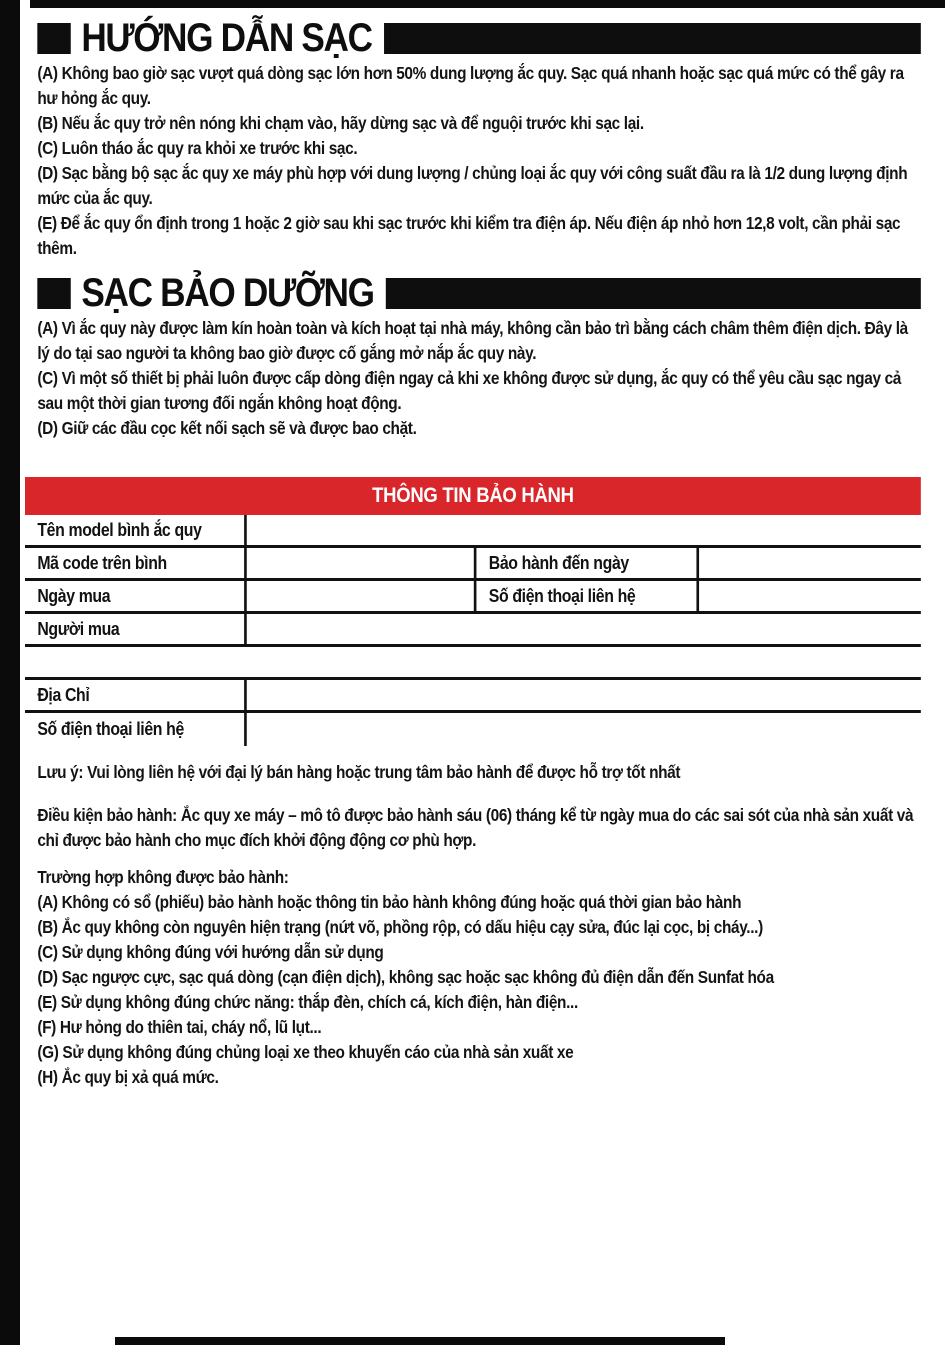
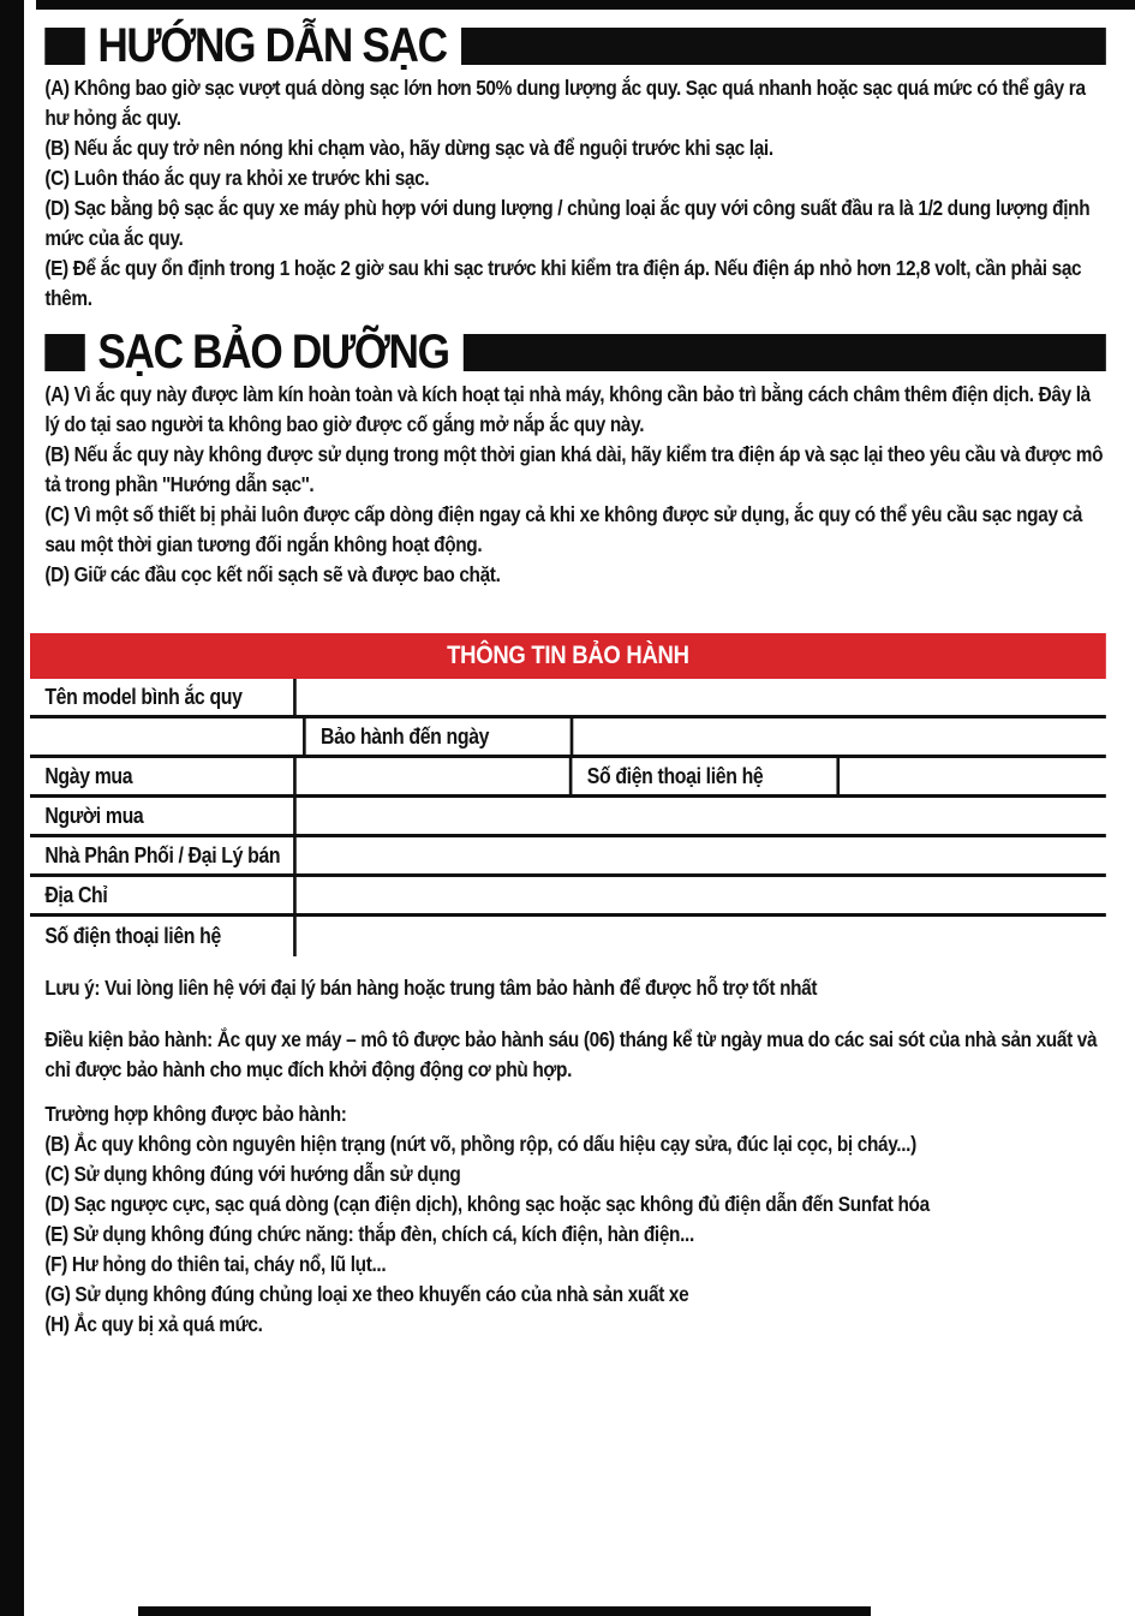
  HƯỚNG DẪN SẠC
  (A) Không bao giờ sạc vượt quá dòng sạc lớn hơn 50% dung lượng ắc quy. Sạc quá nhanh hoặc sạc quá mức có thể gây ra hư hỏng ắc quy.
  (B) Nếu ắc quy trở nên nóng khi chạm vào, hãy dừng sạc và để nguội trước khi sạc lại.
  (C) Luôn tháo ắc quy ra khỏi xe trước khi sạc.
  (D) Sạc bằng bộ sạc ắc quy xe máy phù hợp với dung lượng / chủng loại ắc quy với công suất đầu ra là 1/2 dung lượng định mức của ắc quy.
  (E) Để ắc quy ổn định trong 1 hoặc 2 giờ sau khi sạc trước khi kiểm tra điện áp. Nếu điện áp nhỏ hơn 12,8 volt, cần phải sạc thêm.
  SẠC BẢO DƯỠNG
  (A) Vì ắc quy này được làm kín hoàn toàn và kích hoạt tại nhà máy, không cần bảo trì bằng cách châm thêm điện dịch. Đây là lý do tại sao người ta không bao giờ được cố gắng mở nắp ắc quy này.
+ (B) Nếu ắc quy này không được sử dụng trong một thời gian khá dài, hãy kiểm tra điện áp và sạc lại theo yêu cầu và được mô tả trong phần ''Hướng dẫn sạc''.
  (C) Vì một số thiết bị phải luôn được cấp dòng điện ngay cả khi xe không được sử dụng, ắc quy có thể yêu cầu sạc ngay cả sau một thời gian tương đối ngắn không hoạt động.
  (D) Giữ các đầu cọc kết nối sạch sẽ và được bao chặt.
  THÔNG TIN BẢO HÀNH
  Tên model bình ắc quy
- Mã code trên bình
  Bảo hành đến ngày
  Ngày mua
  Số điện thoại liên hệ
  Người mua
+ Nhà Phân Phối / Đại Lý bán
  Địa Chỉ
  Số điện thoại liên hệ
  Lưu ý: Vui lòng liên hệ với đại lý bán hàng hoặc trung tâm bảo hành để được hỗ trợ tốt nhất
  Điều kiện bảo hành: Ắc quy xe máy – mô tô được bảo hành sáu (06) tháng kể từ ngày mua do các sai sót của nhà sản xuất và chỉ được bảo hành cho mục đích khởi động động cơ phù hợp.
  Trường hợp không được bảo hành:
- (A) Không có sổ (phiếu) bảo hành hoặc thông tin bảo hành không đúng hoặc quá thời gian bảo hành
  (B) Ắc quy không còn nguyên hiện trạng (nứt võ, phồng rộp, có dấu hiệu cạy sửa, đúc lại cọc, bị cháy...)
  (C) Sử dụng không đúng với hướng dẫn sử dụng
  (D) Sạc ngược cực, sạc quá dòng (cạn điện dịch), không sạc hoặc sạc không đủ điện dẫn đến Sunfat hóa
  (E) Sử dụng không đúng chức năng: thắp đèn, chích cá, kích điện, hàn điện...
  (F) Hư hỏng do thiên tai, cháy nổ, lũ lụt...
  (G) Sử dụng không đúng chủng loại xe theo khuyến cáo của nhà sản xuất xe
  (H) Ắc quy bị xả quá mức.
